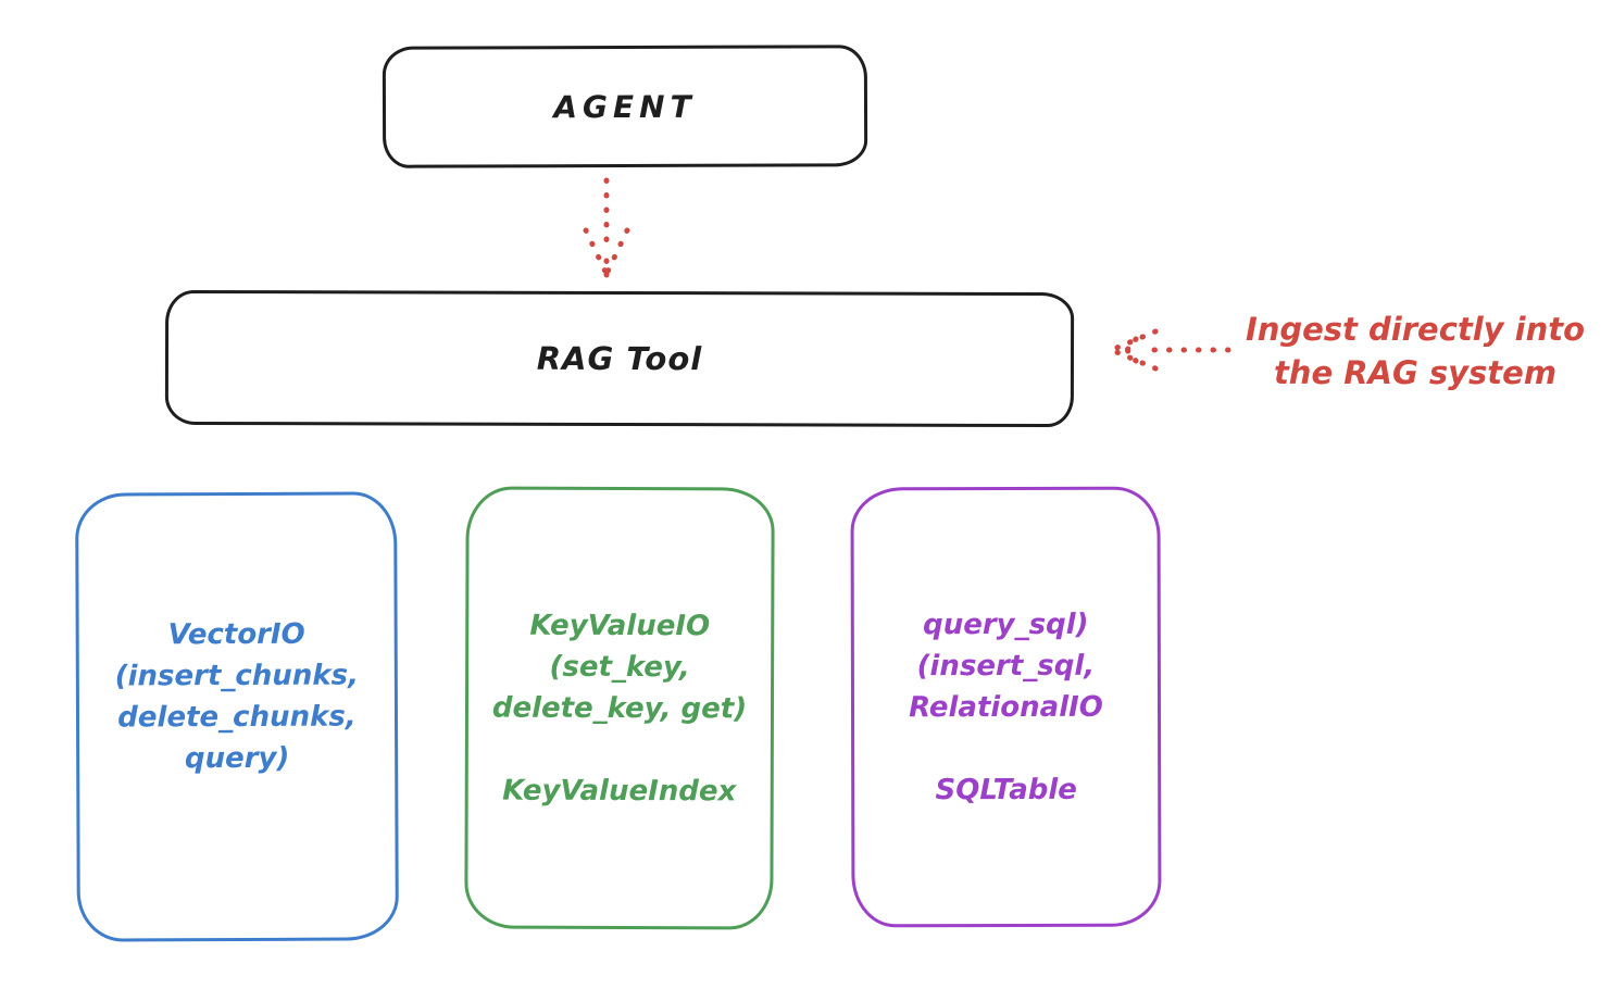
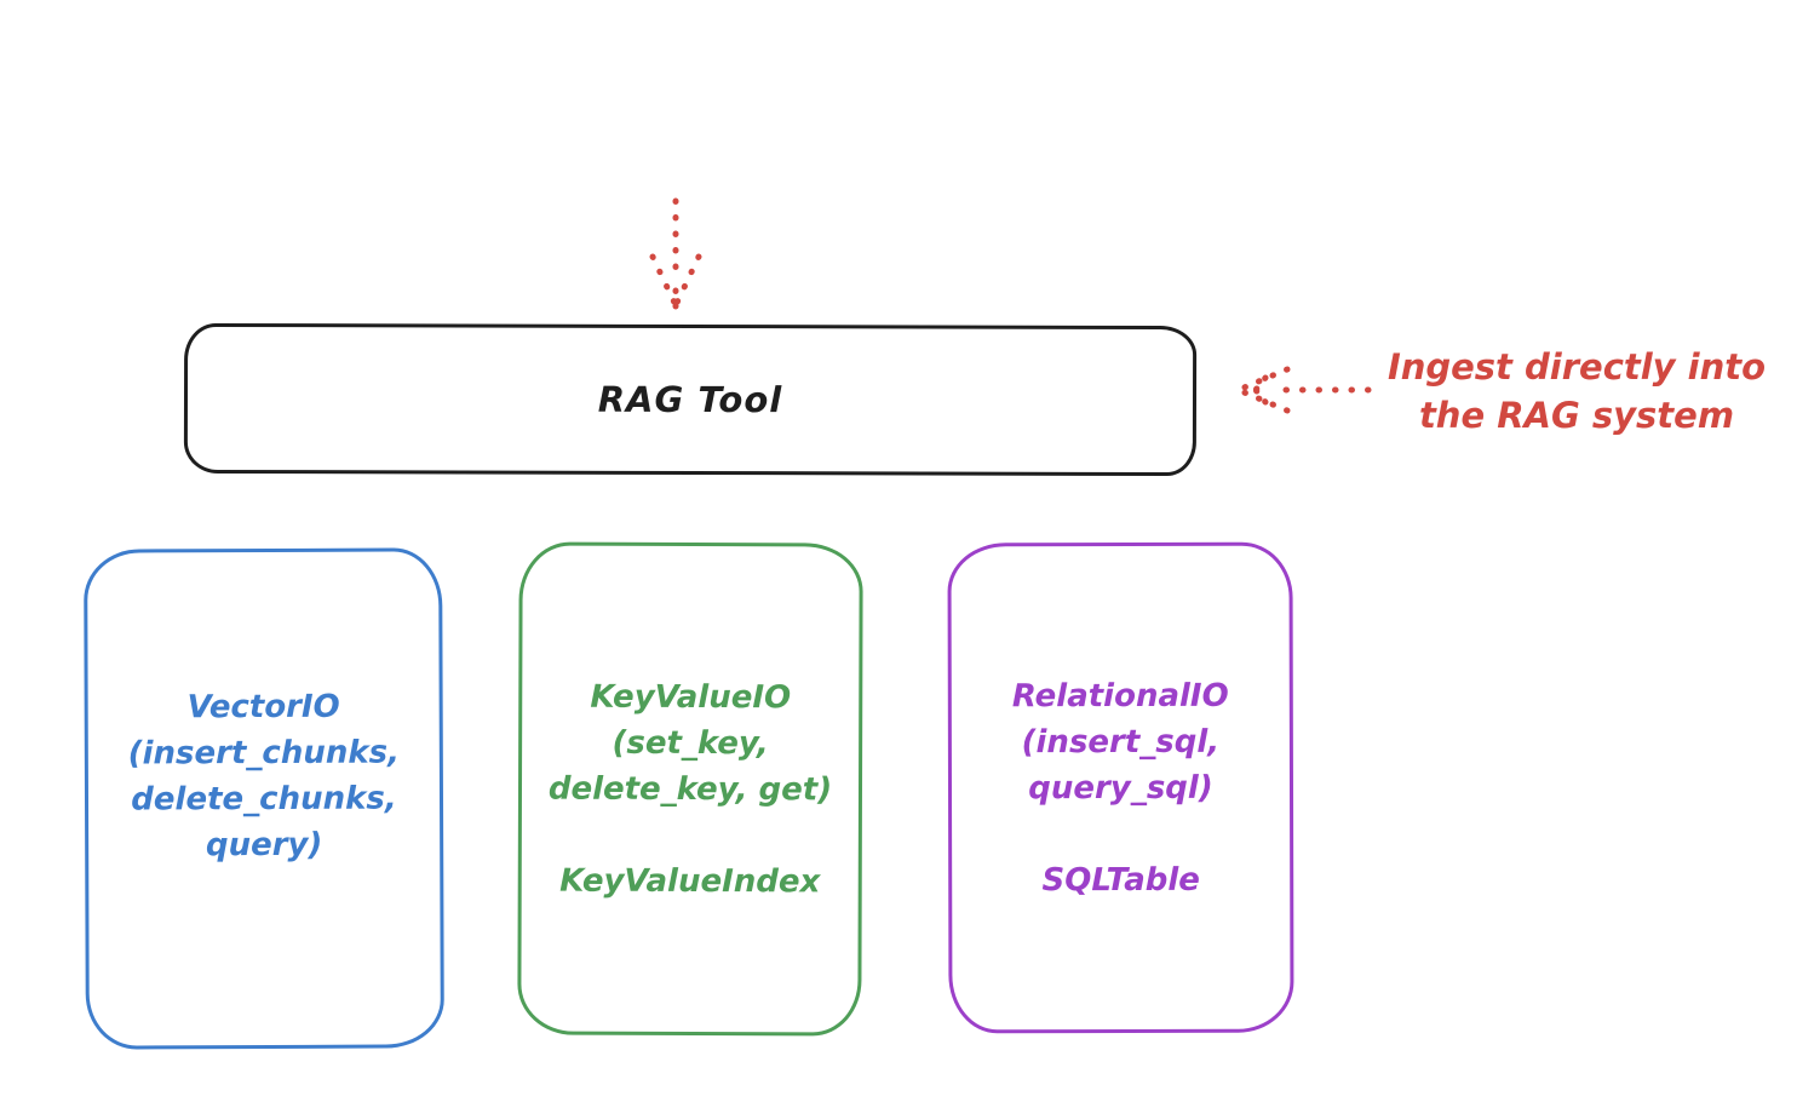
- AGENT
  RAG Tool
  Ingest directly into
  the RAG system
  VectorIO
  (insert_chunks,
  delete_chunks,
  query)
  KeyValueIO
  (set_key,
  delete_key, get)
  KeyValueIndex
- query_sql)
+ RelationalIO
  (insert_sql,
- RelationalIO
+ query_sql)
  SQLTable
